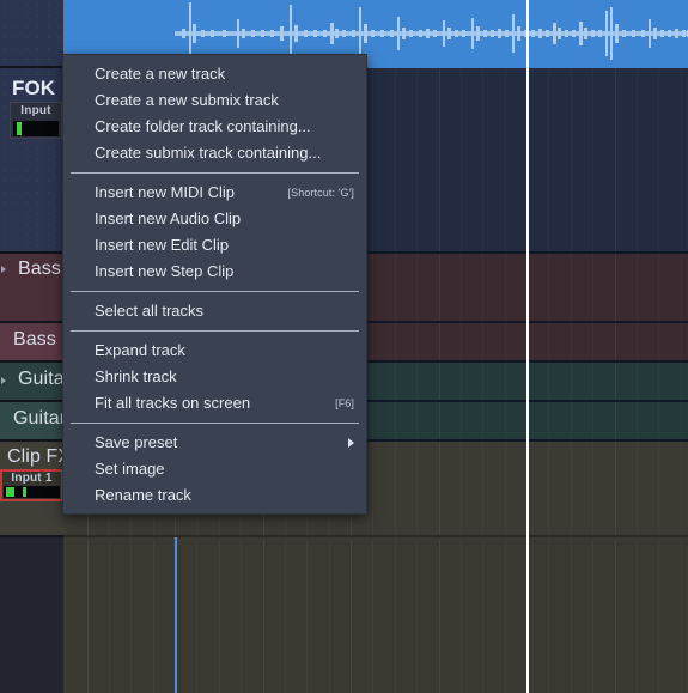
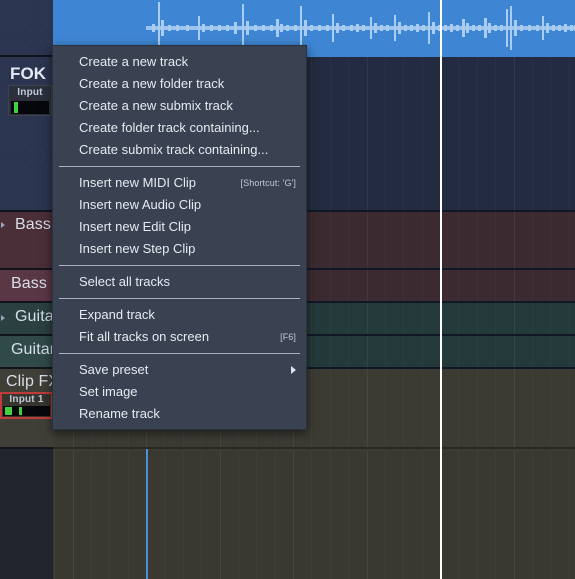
  FOK
  Input
  Bass
  Guita
  Guita
  Clip F
  Input 1
  Create a new track
+ Create a new folder track
  Create a new submix track
  Create folder track containing...
  Create submix track containing...
  Insert new MIDI Clip
  [Shortcut: 'G']
  Insert new Audio Clip
  Insert new Edit Clip
  Insert new Step Clip
  Select all tracks
  Expand track
- Shrink track
  Fit all tracks on screen
  [F6]
  Save preset
  Set image
  Rename track
